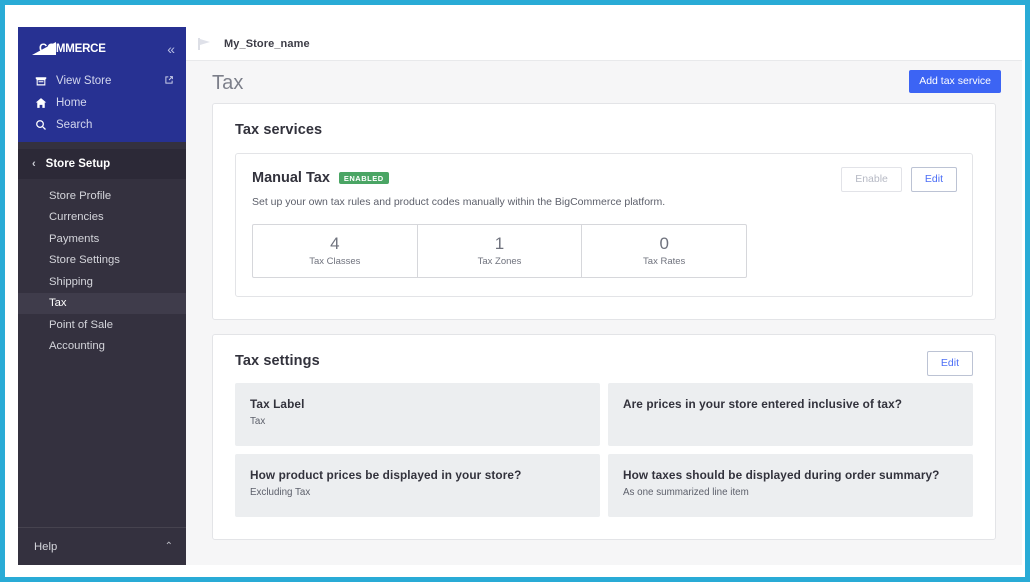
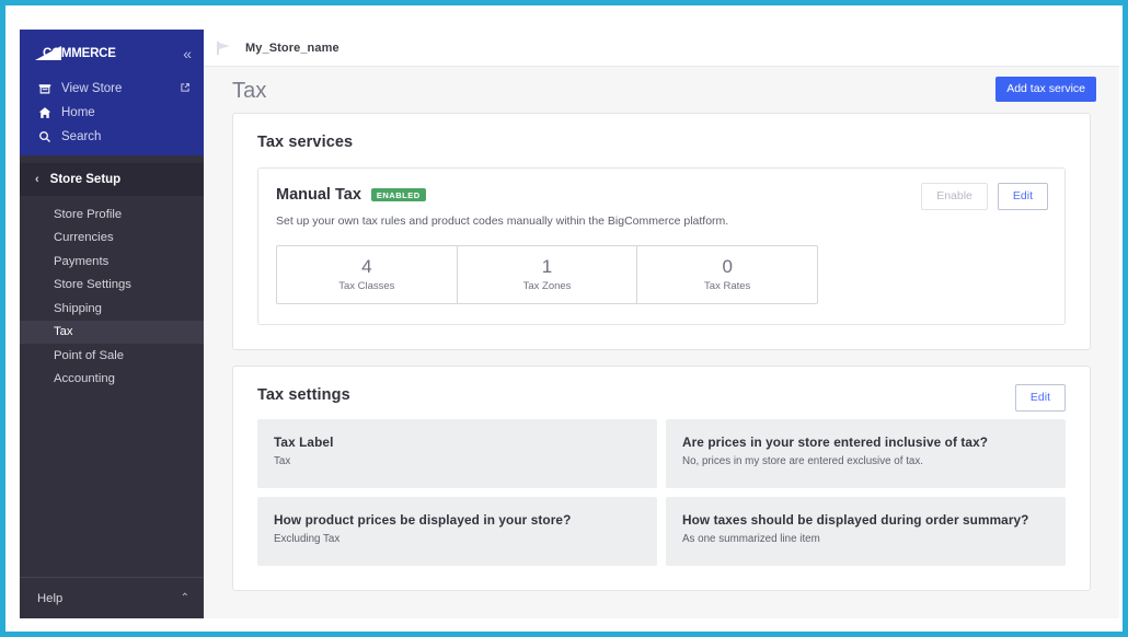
  COMMERCE
  «
  View Store
  Home
  Search
  ‹
  Store Setup
  Store Profile
  Currencies
  Payments
  Store Settings
  Shipping
  Tax
  Point of Sale
  Accounting
  Help
  ⌃
  My_Store_name
  Tax
  Add tax service
  Tax services
  Manual Tax
  ENABLED
  Set up your own tax rules and product codes manually within the BigCommerce platform.
  Enable
  Edit
  4
  Tax Classes
  1
  Tax Zones
  0
  Tax Rates
  Tax settings
  Edit
  Tax Label
  Tax
  Are prices in your store entered inclusive of tax?
+ No, prices in my store are entered exclusive of tax.
  How product prices be displayed in your store?
  Excluding Tax
  How taxes should be displayed during order summary?
  As one summarized line item
